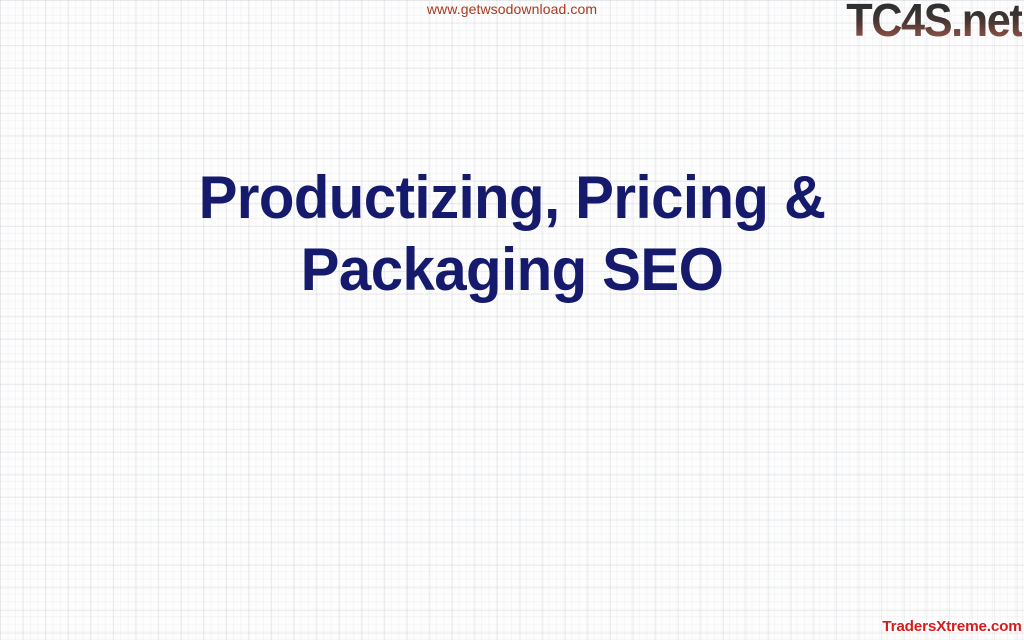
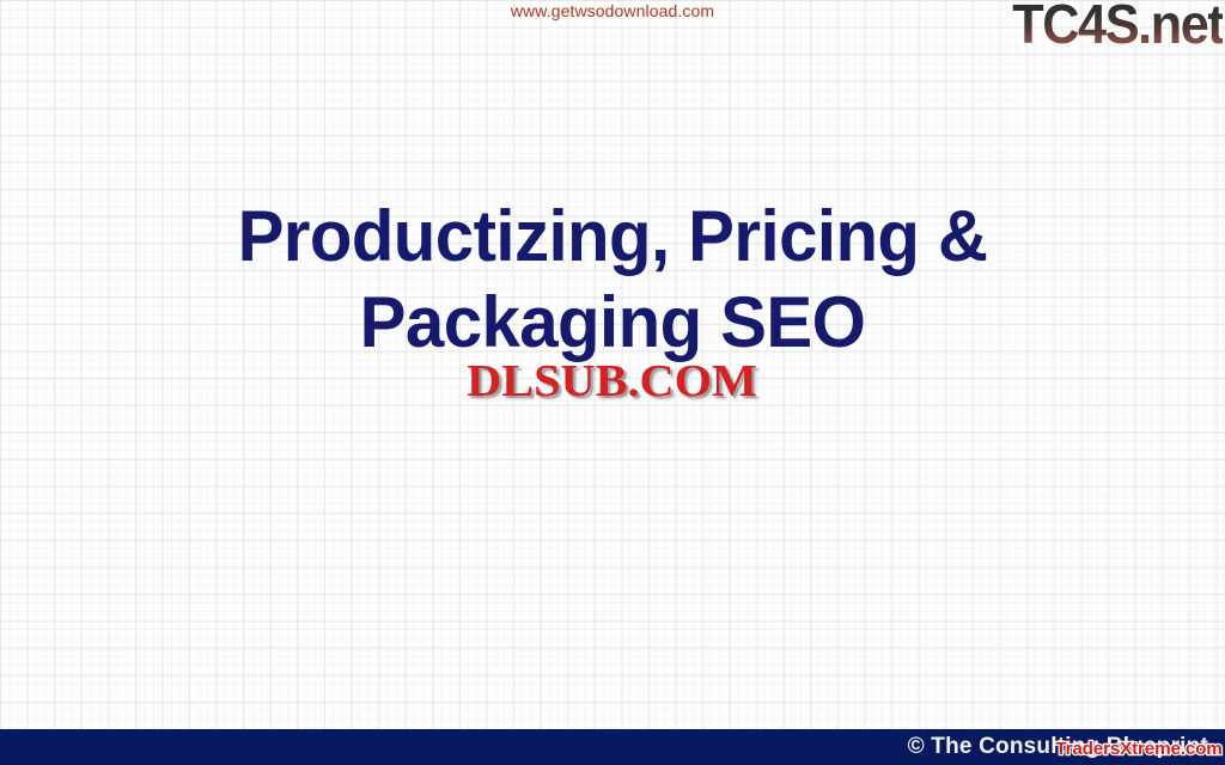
  www.getwsodownload.com
  TC4S.net
  Productizing, Pricing &
  Packaging SEO
+ DLSUB.COM
+ © The Consulting Blueprint
  TradersXtreme.com
